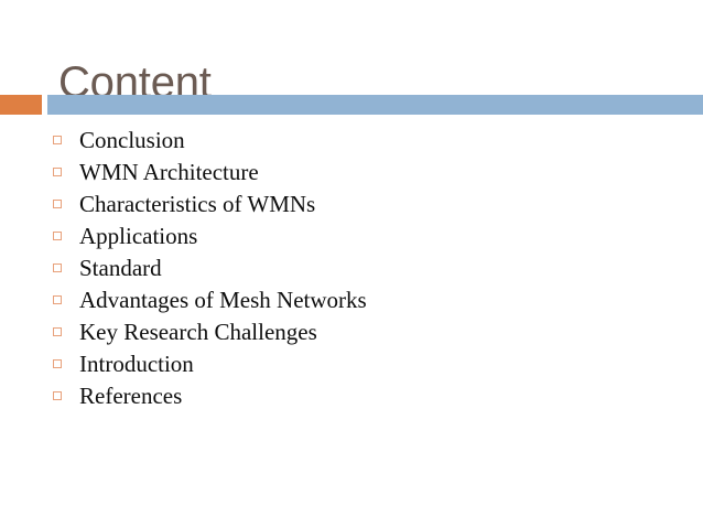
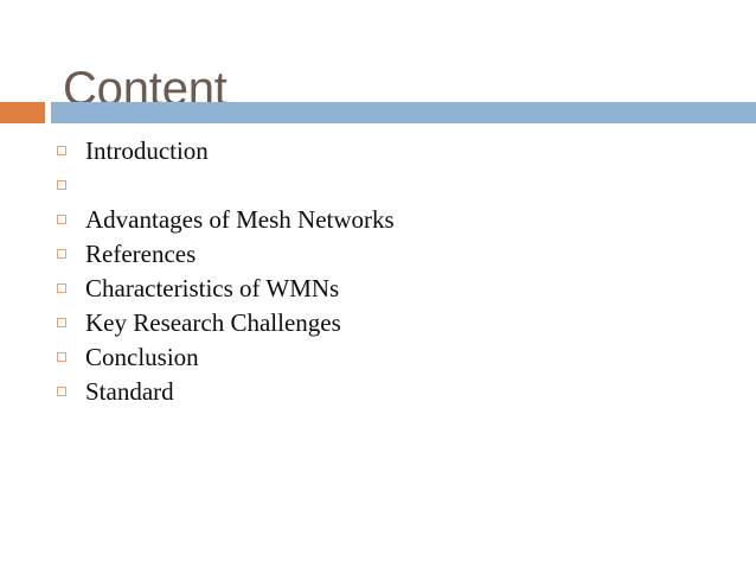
  Content
- Conclusion
+ Introduction
- WMN Architecture
- Characteristics of WMNs
+ Advantages of Mesh Networks
- Applications
- Standard
+ References
- Advantages of Mesh Networks
+ Characteristics of WMNs
  Key Research Challenges
- Introduction
+ Conclusion
- References
+ Standard
